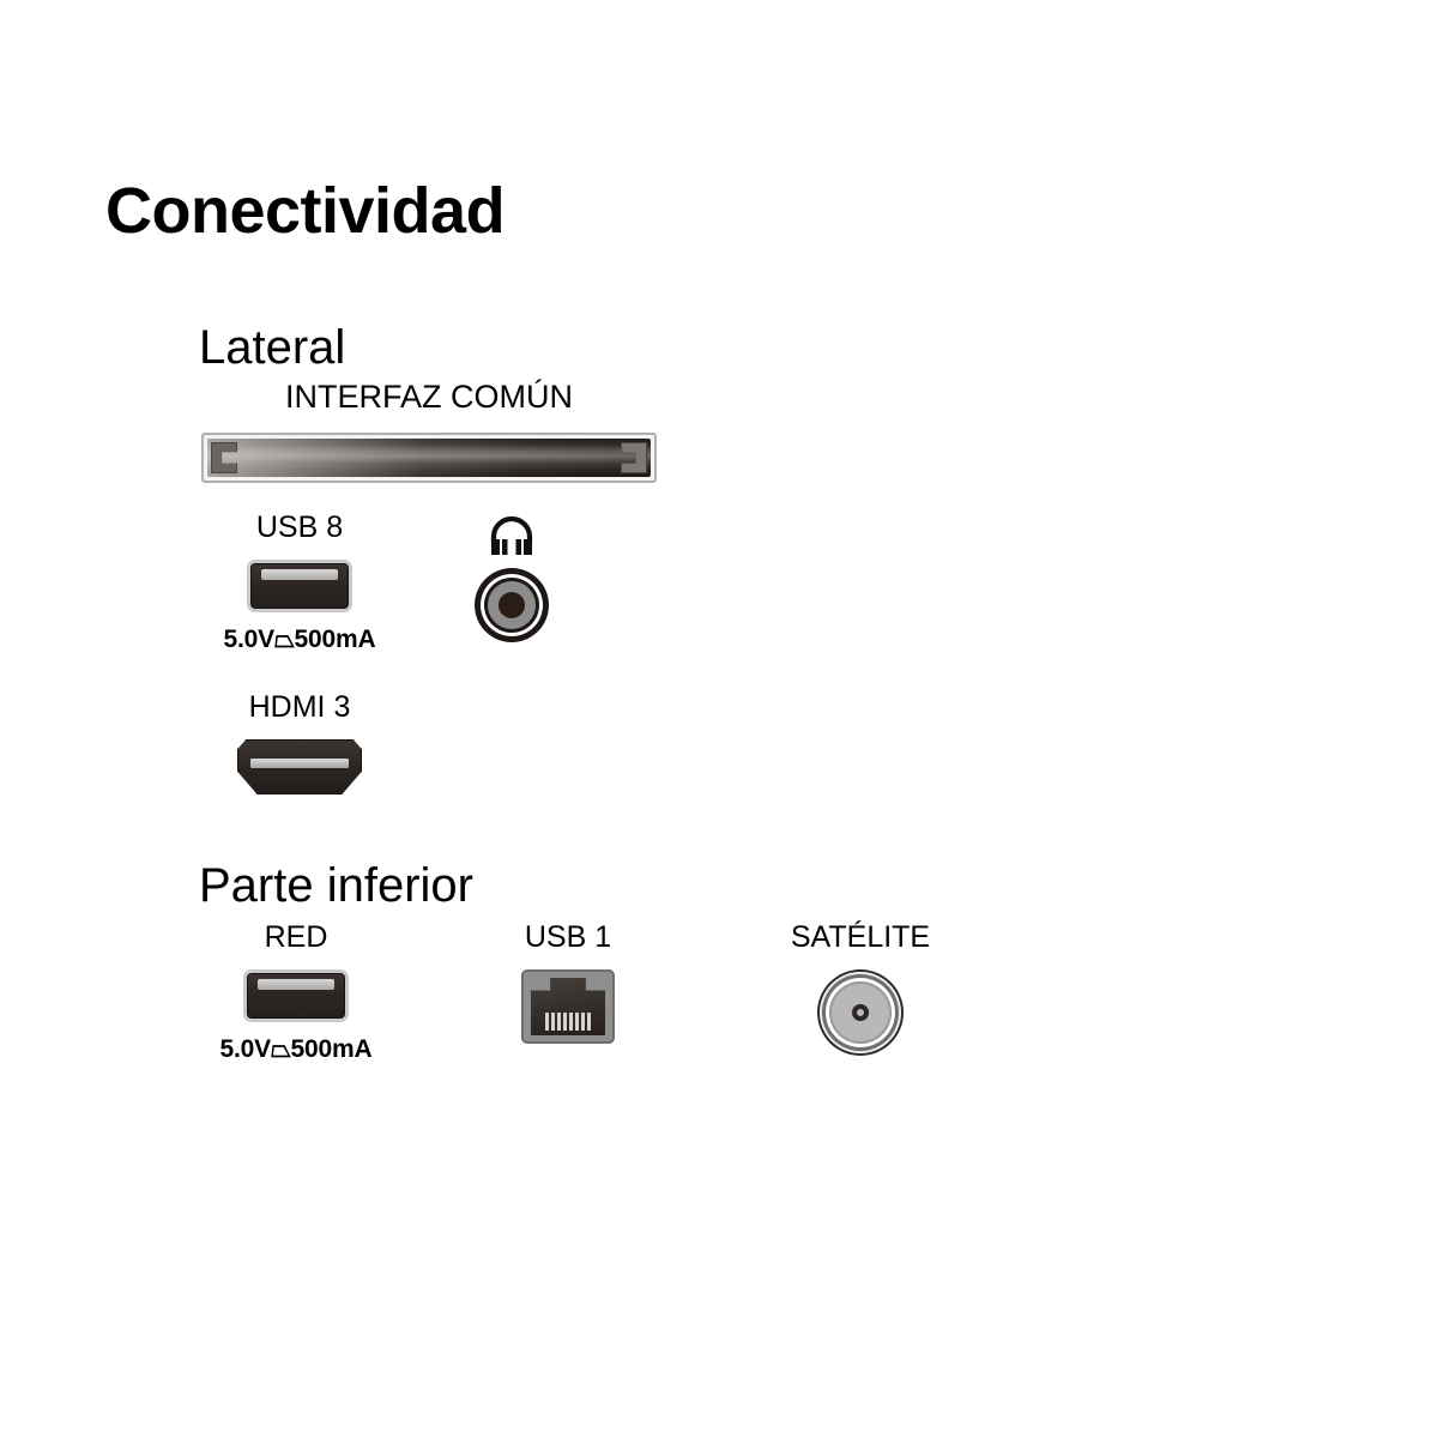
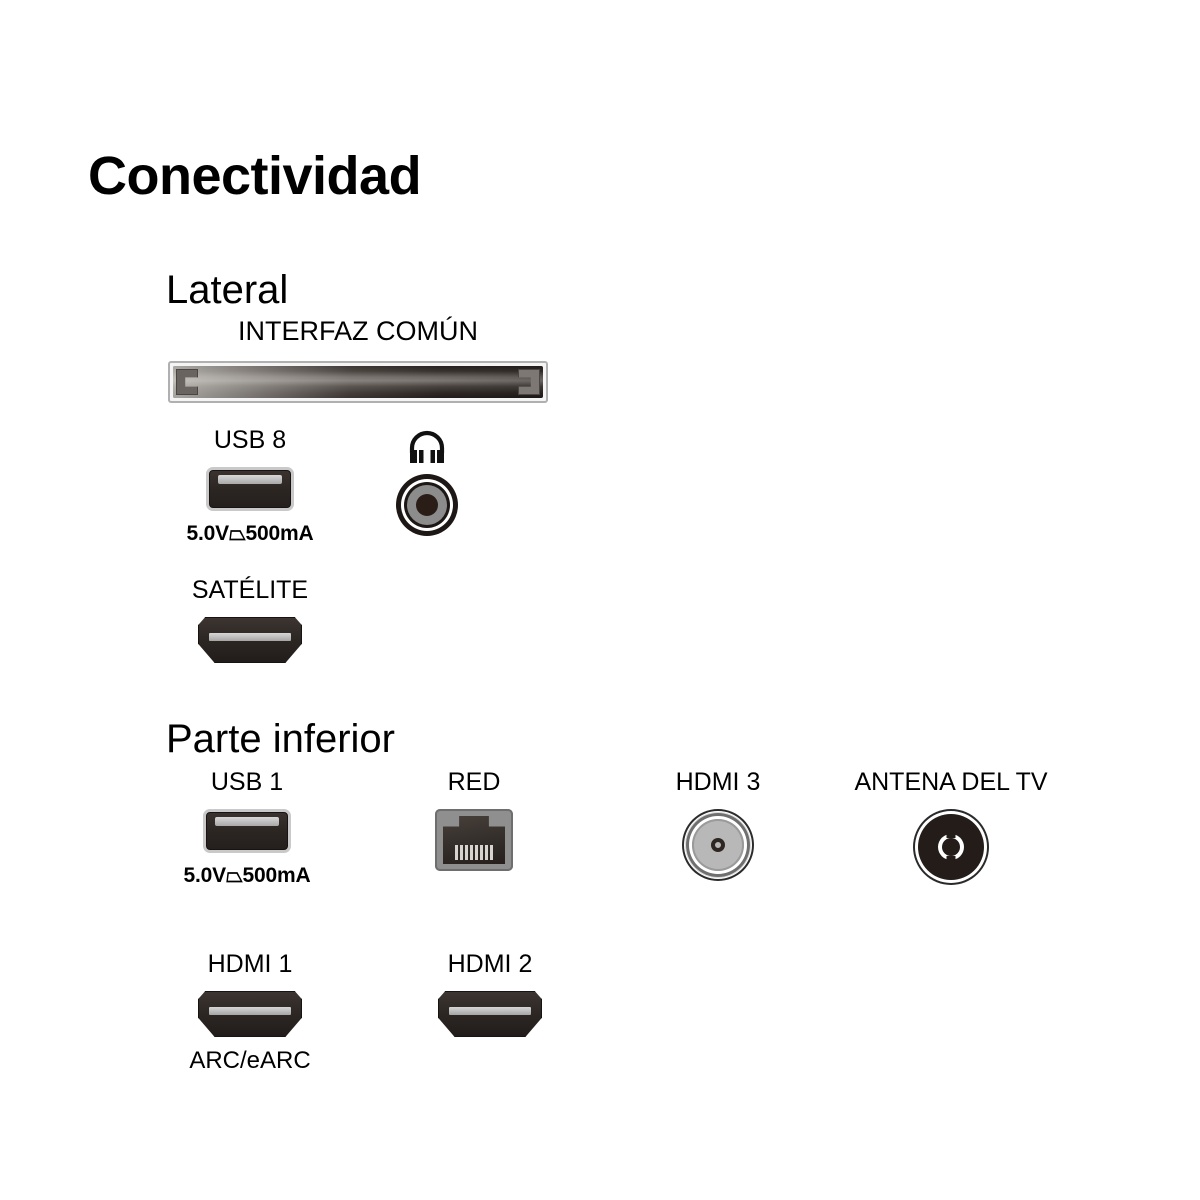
  Conectividad
  Lateral
  INTERFAZ COMÚN
  USB 8
  5.0V⏢500mA
- HDMI 3
+ SATÉLITE
  Parte inferior
- RED
+ USB 1
  5.0V⏢500mA
- USB 1
+ RED
- SATÉLITE
+ HDMI 3
+ ANTENA DEL TV
+ HDMI 1
+ ARC/eARC
+ HDMI 2
